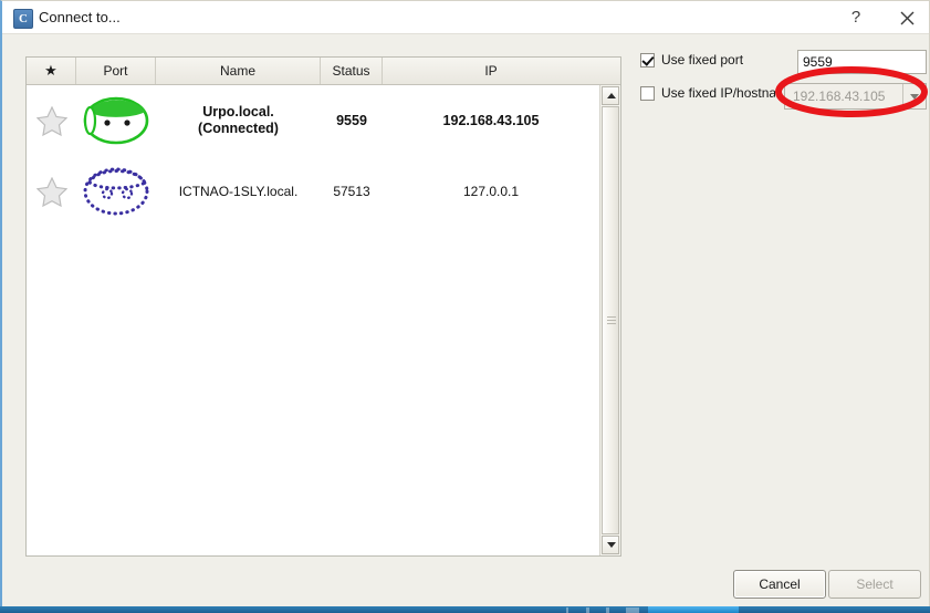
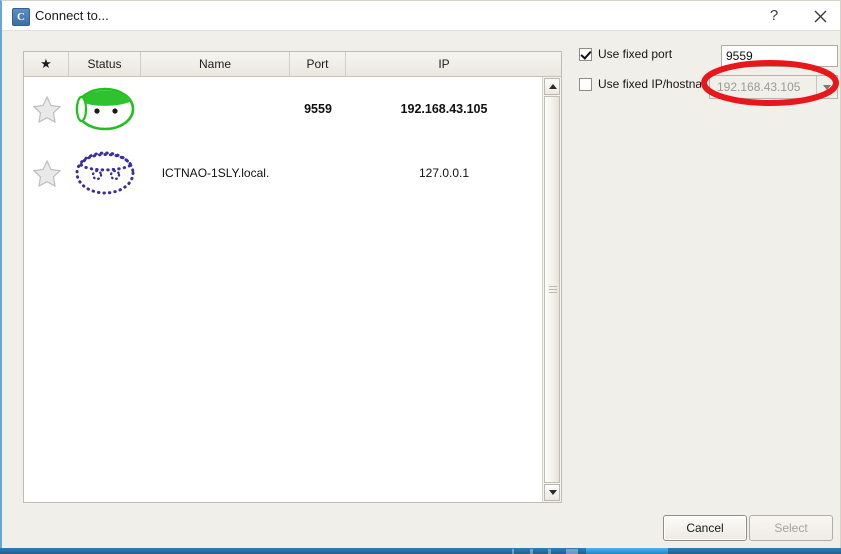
  C
  Connect to...
  ?
  ★
- Port
+ Status
  Name
- Status
+ Port
  IP
- Urpo.local.
- (Connected)
  9559
  192.168.43.105
  ICTNAO-1SLY.local.
- 57513
  127.0.0.1
  Use fixed port
  9559
  Use fixed IP/hostna
  192.168.43.105
  Cancel
  Select
